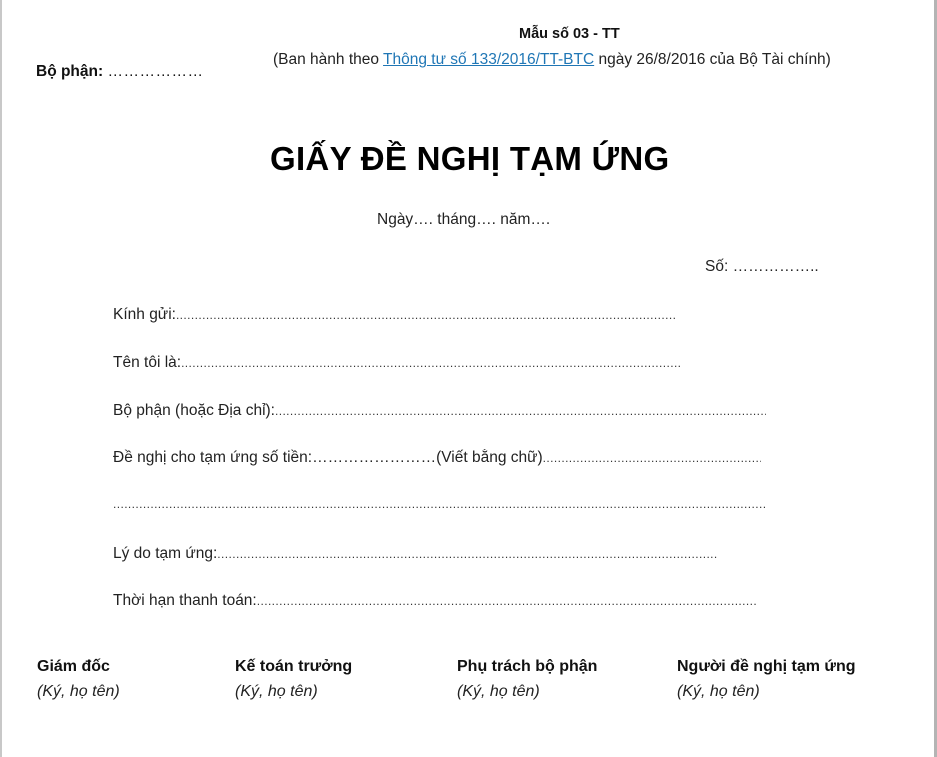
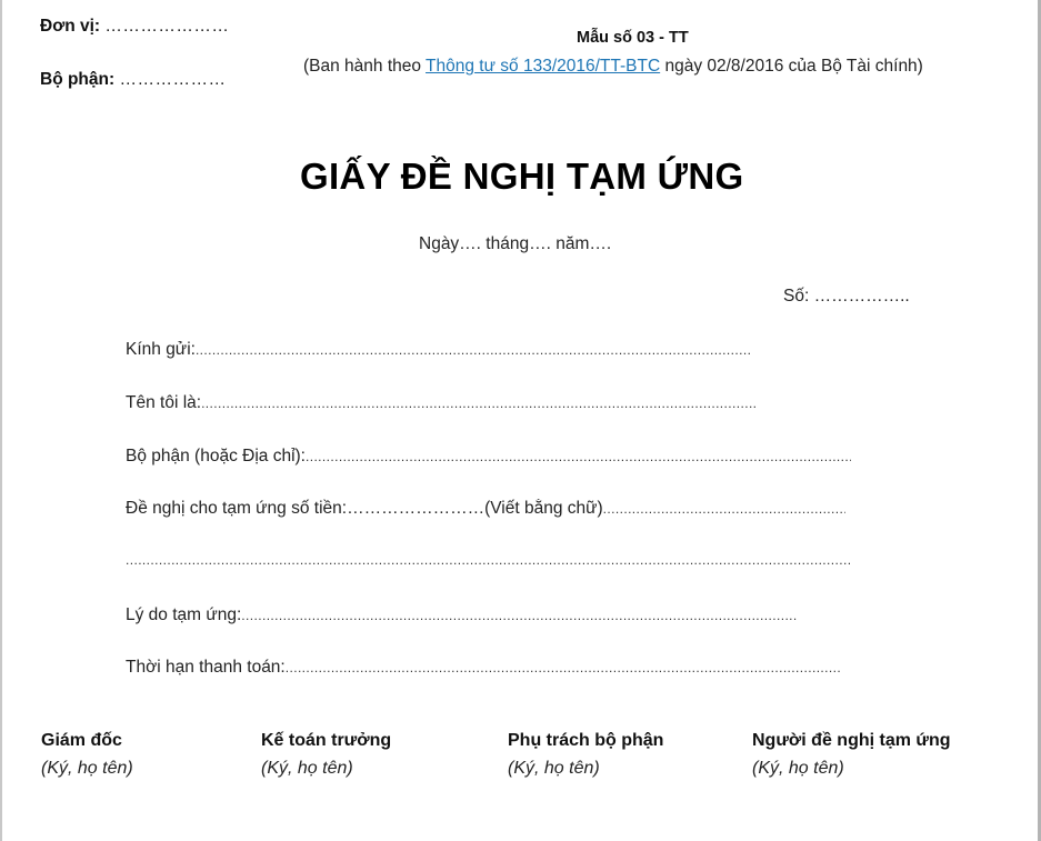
+ Đơn vị: …………………
  Bộ phận: ………………
  Mẫu số 03 - TT
- (Ban hành theo Thông tư số 133/2016/TT-BTC ngày 26/8/2016 của Bộ Tài chính)
+ (Ban hành theo Thông tư số 133/2016/TT-BTC ngày 02/8/2016 của Bộ Tài chính)
  GIẤY ĐỀ NGHỊ TẠM ỨNG
  Ngày…. tháng…. năm….
  Số: ……………..
  Kính gửi:
  ......................................................................................................................................
  Tên tôi là:
  ......................................................................................................................................
  Bộ phận (hoặc Địa chỉ):
  ...................................................................................................................................
  Đề nghị cho tạm ứng số tiền:
  ……………………
  (Viết bằng chữ)
  ...............................................................................................................................................................................
  Lý do tạm ứng:
  ......................................................................................................................................
  Thời hạn thanh toán:
  ......................................................................................................................................
  Giám đốc
  (Ký, họ tên)
  Kế toán trưởng
  (Ký, họ tên)
  Phụ trách bộ phận
  (Ký, họ tên)
  Người đề nghị tạm ứng
  (Ký, họ tên)
